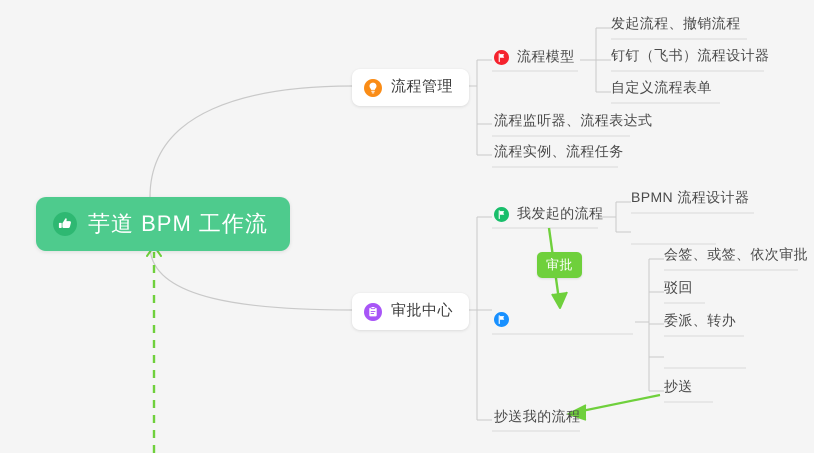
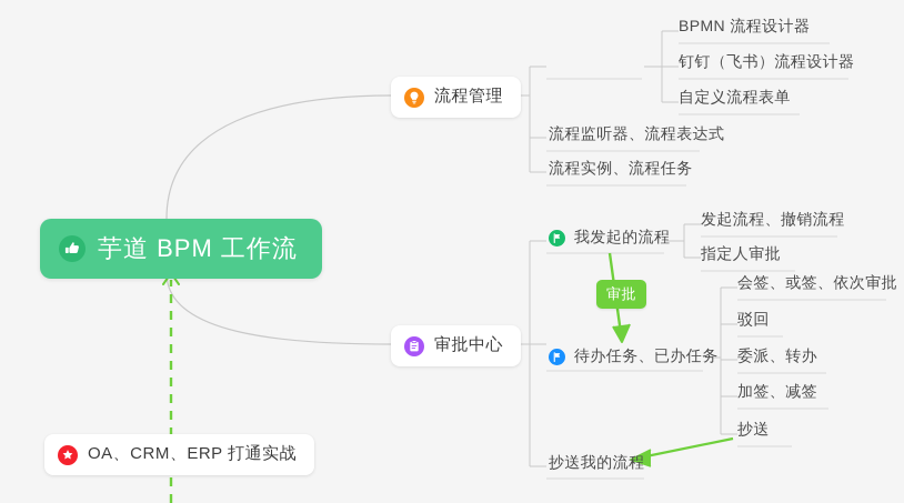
  芋道 BPM 工作流
  流程管理
- 流程模型
- 发起流程、撤销流程
+ BPMN 流程设计器
  钉钉（飞书）流程设计器
  自定义流程表单
  流程监听器、流程表达式
  流程实例、流程任务
  审批中心
  我发起的流程
- BPMN 流程设计器
+ 发起流程、撤销流程
+ 指定人审批
+ 待办任务、已办任务
  会签、或签、依次审批
  驳回
  委派、转办
+ 加签、减签
  抄送
  抄送我的流程
  审批
+ OA、CRM、ERP 打通实战
